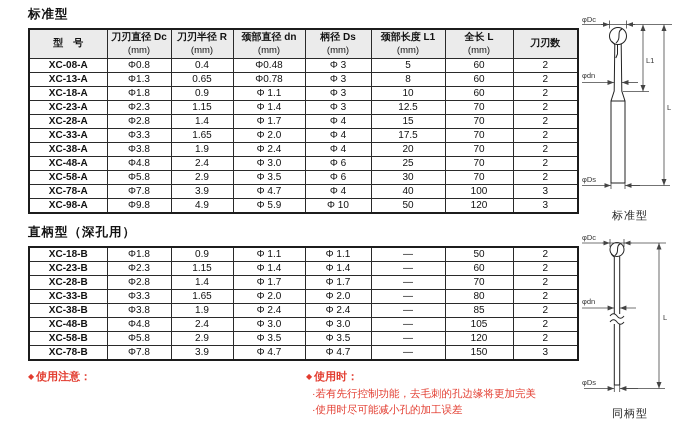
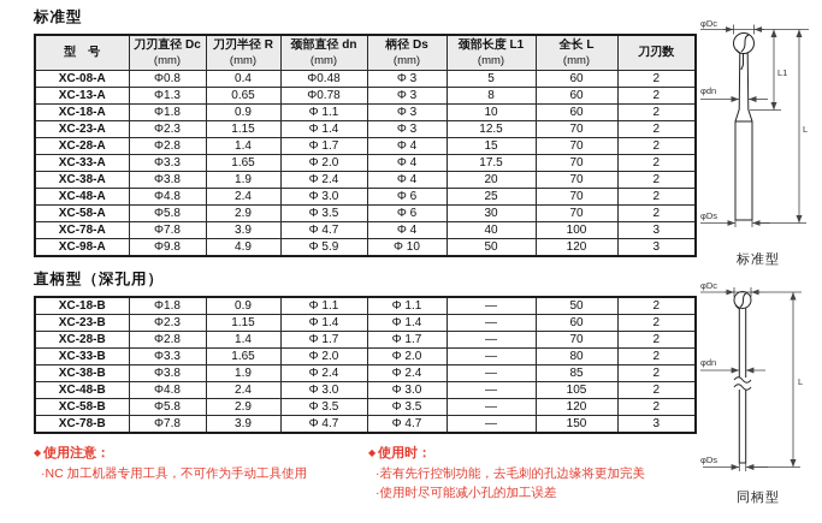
  标准型
  型 号	刀刃直径 Dc(mm)	刀刃半径 R(mm)	颈部直径 dn(mm)	柄径 Ds(mm)	颈部长度 L1(mm)	全长 L(mm)	刀刃数
  XC-08-A	Φ0.8	0.4	Φ0.48	Φ 3	5	60	2
  XC-13-A	Φ1.3	0.65	Φ0.78	Φ 3	8	60	2
  XC-18-A	Φ1.8	0.9	Φ 1.1	Φ 3	10	60	2
  XC-23-A	Φ2.3	1.15	Φ 1.4	Φ 3	12.5	70	2
  XC-28-A	Φ2.8	1.4	Φ 1.7	Φ 4	15	70	2
  XC-33-A	Φ3.3	1.65	Φ 2.0	Φ 4	17.5	70	2
  XC-38-A	Φ3.8	1.9	Φ 2.4	Φ 4	20	70	2
  XC-48-A	Φ4.8	2.4	Φ 3.0	Φ 6	25	70	2
  XC-58-A	Φ5.8	2.9	Φ 3.5	Φ 6	30	70	2
  XC-78-A	Φ7.8	3.9	Φ 4.7	Φ 4	40	100	3
  XC-98-A	Φ9.8	4.9	Φ 5.9	Φ 10	50	120	3
  直柄型（深孔用）
  XC-18-B	Φ1.8	0.9	Φ 1.1	Φ 1.1	—	50	2
  XC-23-B	Φ2.3	1.15	Φ 1.4	Φ 1.4	—	60	2
  XC-28-B	Φ2.8	1.4	Φ 1.7	Φ 1.7	—	70	2
  XC-33-B	Φ3.3	1.65	Φ 2.0	Φ 2.0	—	80	2
  XC-38-B	Φ3.8	1.9	Φ 2.4	Φ 2.4	—	85	2
  XC-48-B	Φ4.8	2.4	Φ 3.0	Φ 3.0	—	105	2
  XC-58-B	Φ5.8	2.9	Φ 3.5	Φ 3.5	—	120	2
  XC-78-B	Φ7.8	3.9	Φ 4.7	Φ 4.7	—	150	3
  ◆ 使用注意：
+ ·NC 加工机器专用工具，不可作为手动工具使用
  ◆ 使用时：
  ·若有先行控制功能，去毛刺的孔边缘将更加完美
  ·使用时尽可能减小孔的加工误差
  φDc
  L1
  L
  φdn
  φDs
  标准型
  φDc
  L
  φdn
  φDs
  同柄型
